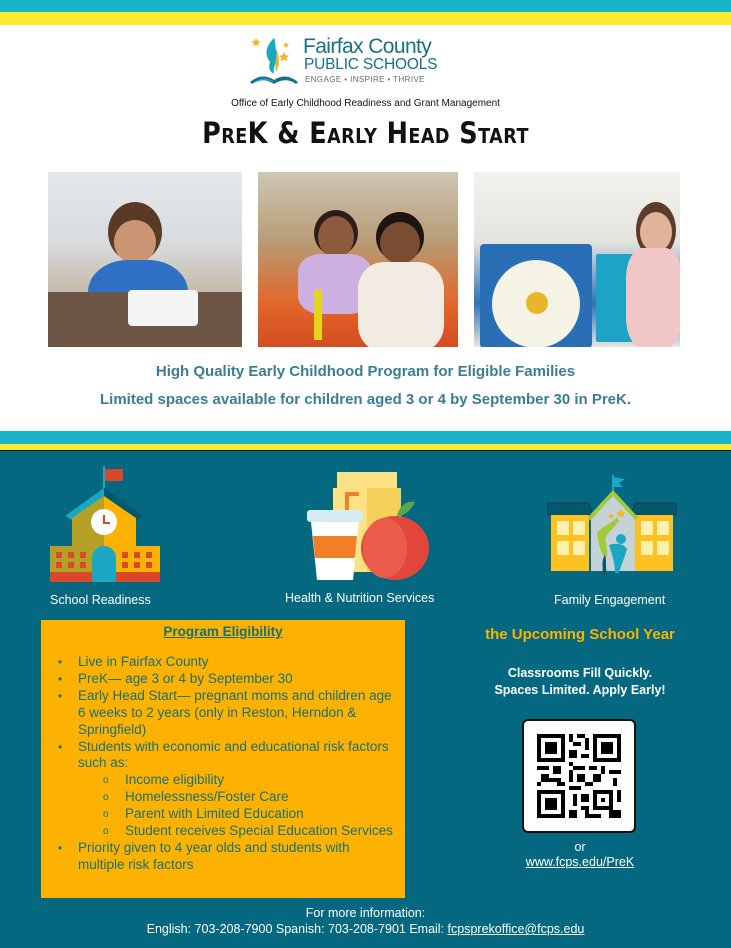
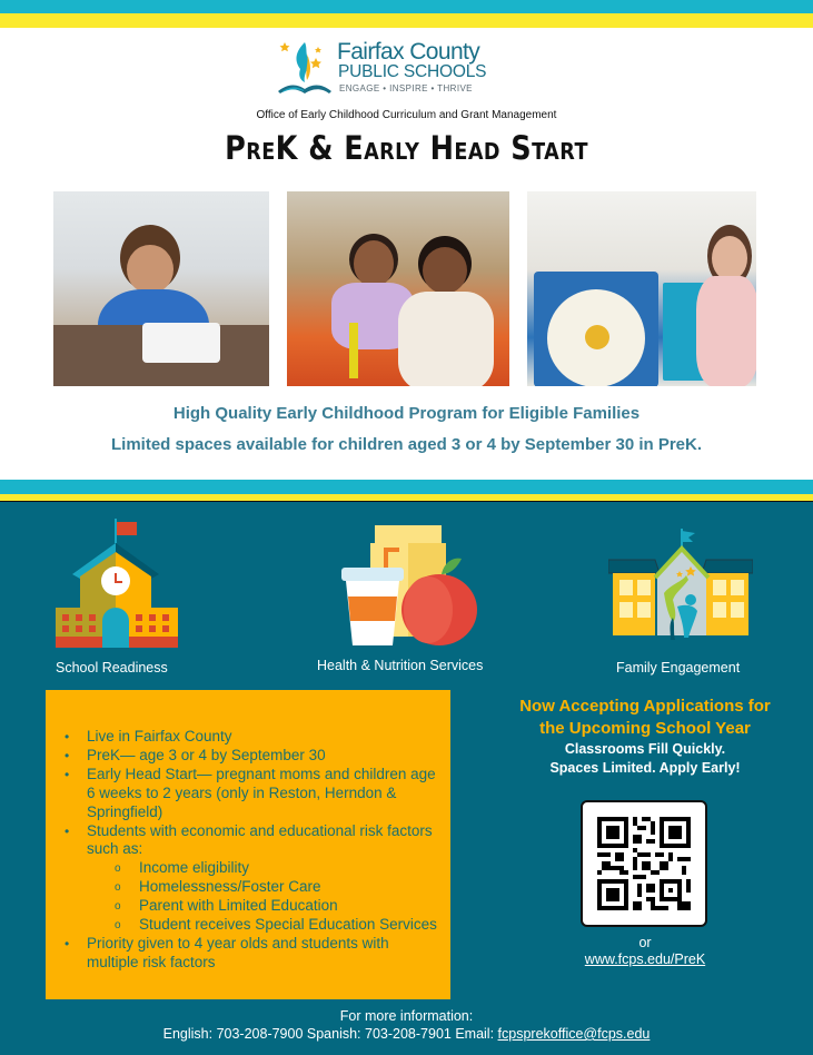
  Fairfax County
  PUBLIC SCHOOLS
  ENGAGE • INSPIRE • THRIVE
- Office of Early Childhood Readiness and Grant Management
+ Office of Early Childhood Curriculum and Grant Management
  PreK & Early Head Start
  High Quality Early Childhood Program for Eligible Families
  Limited spaces available for children aged 3 or 4 by September 30 in PreK.
  School Readiness
  Health & Nutrition Services
  Family Engagement
- Program Eligibility
  •
  Live in Fairfax County
  •
  PreK— age 3 or 4 by September 30
  •
  Early Head Start— pregnant moms and children age 6 weeks to 2 years (only in Reston, Herndon & Springfield)
  •
  Students with economic and educational risk factors such as:
  o
  Income eligibility
  o
  Homelessness/Foster Care
  o
  Parent with Limited Education
  o
  Student receives Special Education Services
  •
  Priority given to 4 year olds and students with multiple risk factors
+ Now Accepting Applications for
  the Upcoming School Year
  Classrooms Fill Quickly.
  Spaces Limited. Apply Early!
  or
  www.fcps.edu/PreK
  For more information:
  English: 703-208-7900 Spanish: 703-208-7901 Email: fcpsprekoffice@fcps.edu
